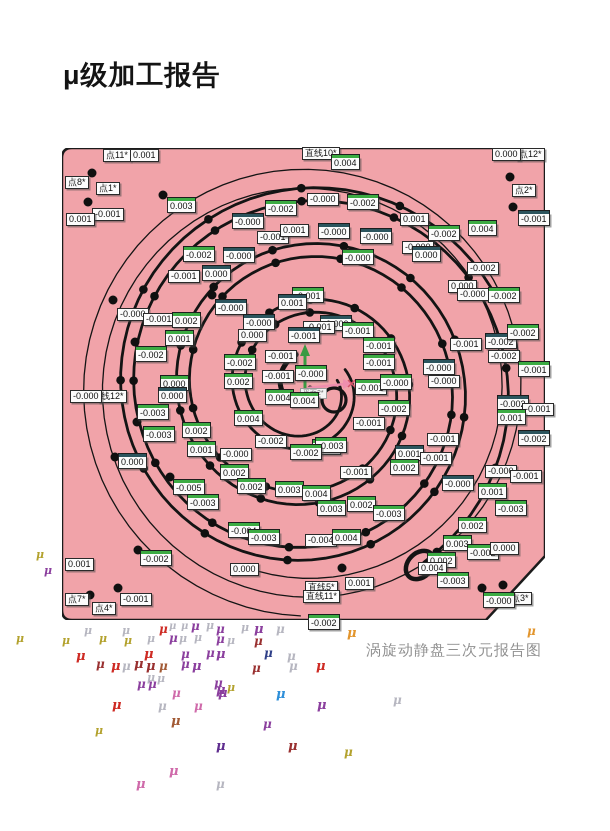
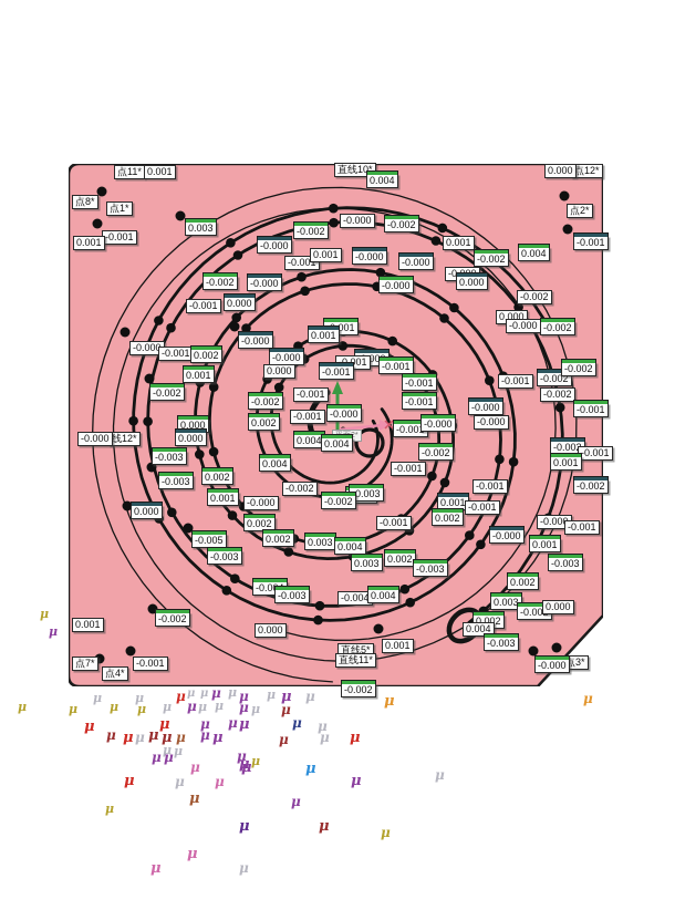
- μ级加工报告
- 涡旋动静盘三次元报告图
  点11*
  点12*
  点8*
  点1*
  点2*
  直线10*
  线12*
  直线5*
  直线11*
  点7*
  点4*
  点3*
  0.001
  0.004
  0.000
  -0.001
  0.001
  0.003
  -0.001
  -0.002
  -0.000
  -0.002
  0.001
  -0.002
  0.004
  -0.000
  -0.001
  0.001
  -0.000
  -0.000
  0.000
  -0.000
  -0.002
  -0.000
  -0.001
  0.000
  0.001
  -0.000
  -0.002
  0.000
  -0.000
  -0.002
  -0.00
  -0.001
  0.002
  0.001
  -0.002
  0.000
  0.000
  -0.000
  -0.003
  -0.003
  0.002
  0.001
  -0.000
  0.000
  -0.005
  -0.003
  -0.000
  0.000
  -0.001
  -0.001
  -0.001
  -0.001
  -0.001
  -0.000
  -0.001
  -0.002
  0.002
  0.004
  0.004
  -0.00
  -0.000
  0.004
  -0.001
  -0.002
  -0.001
  -0.002
  -0.002
  -0.002
  -0.001
  -0.000
  -0.000
  -0.00
  -0.001
  0.001
  -0.002
  -0.00
  -0.001
  0.001
  -0.001
  0.001
  -0.001
  0.002
  -0.001
  -0.000
  -0.002
  0.003
  -0.002
  0.002
  0.002
  0.003
  0.004
  0.003
  0.002
  -0.003
  -0.003
  -0.00
  0.004
  -0.002
  0.001
  0.000
  0.001
  -0.001
  -0.002
  -0.003
  0.002
  0.00
  -0.00
  0.000
  0.002
  0.004
  -0.003
  -0.000
  μ
  μ
  μ
  μ
  μ
  μ
  μ
  μ
  μ
  μ
  μ
  μ
  μ
  μ
  μ
  μ
  μ
  μ
  μ
  μ
  μ
  μ
  μ
  μ
  μ
  μ
  μ
  μ
  μ
  μ
  μ
  μ
  μ
  μ
  μ
  μ
  μ
  μ
  μ
  μ
  μ
  μ
  μ
  μ
  μ
  μ
  μ
  μ
  μ
  μ
  μ
  μ
  μ
  μ
  μ
  μ
  μ
  μ
  μ
  μ
  μ
  μ
  μ
  μ
  μ
  μ
  μ
